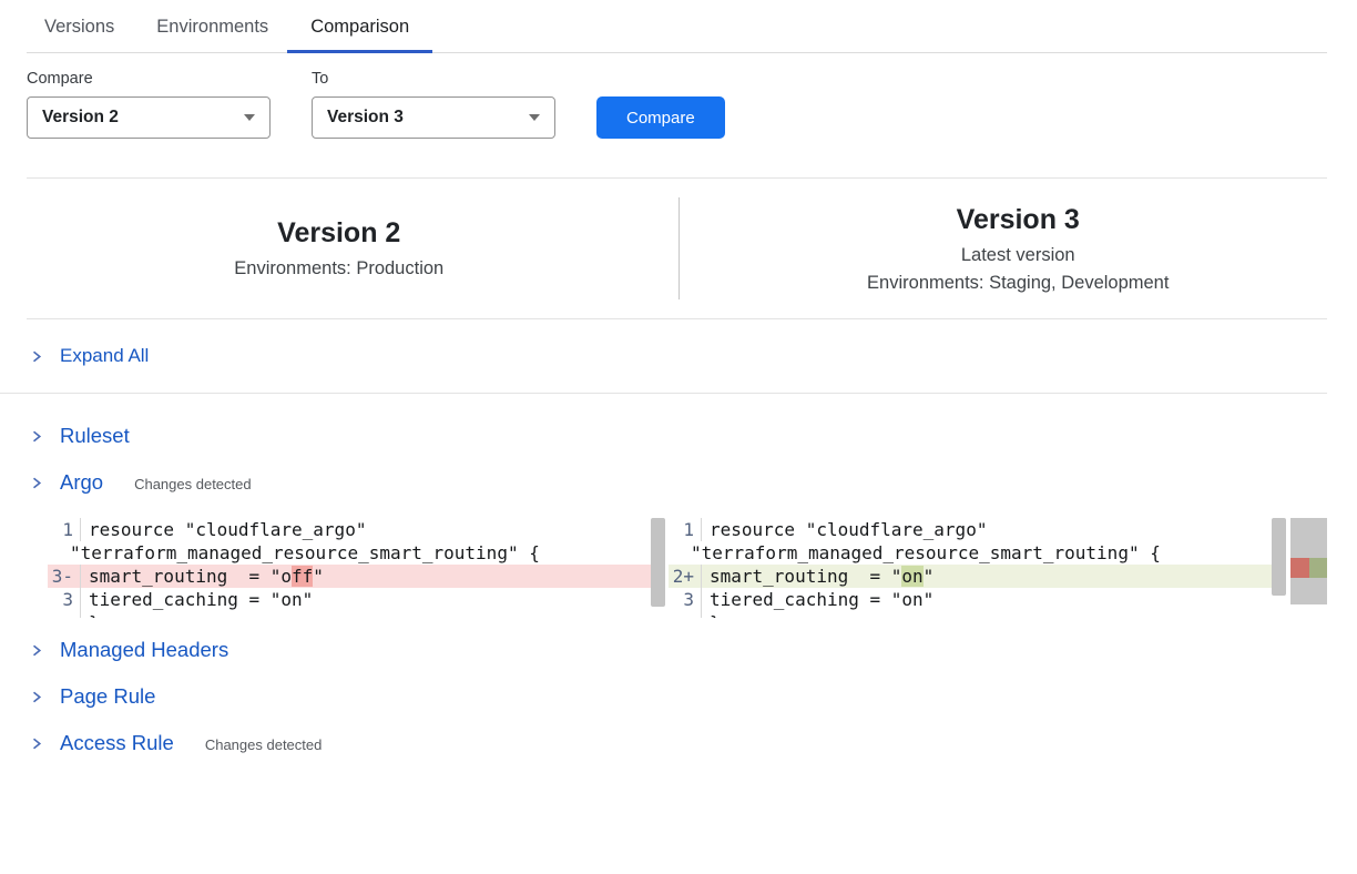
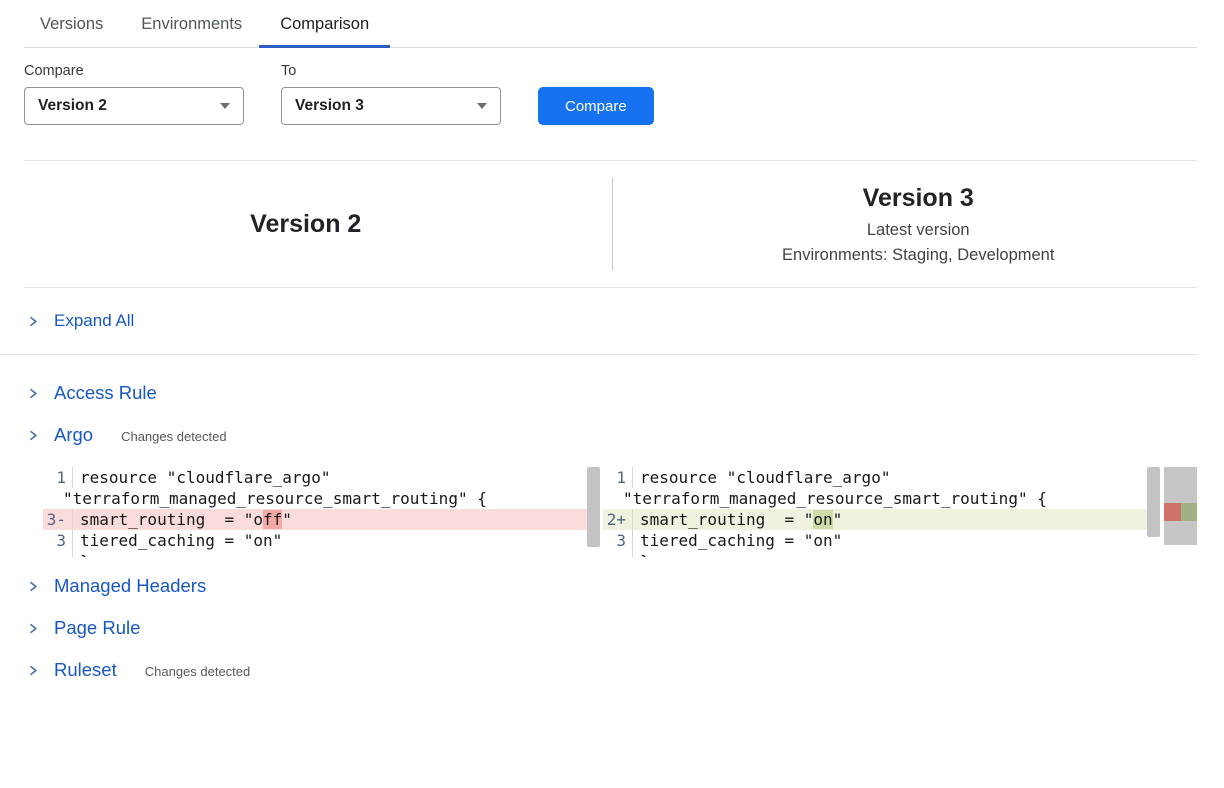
  Versions
  Environments
  Comparison
  Compare
  Version 2
  To
  Version 3
  Compare
  Version 2
- Environments: Production
  Version 3
  Latest version
  Environments: Staging, Development
  Expand All
- Ruleset
+ Access Rule
  Argo
  Changes detected
  1
  resource "cloudflare_argo"
  "terraform_managed_resource_smart_routing" {
  3-
  smart_routing = "off"
  3
  tiered_caching = "on"
  1
  resource "cloudflare_argo"
  "terraform_managed_resource_smart_routing" {
  2+
  smart_routing = "on"
  3
  tiered_caching = "on"
  Managed Headers
  Page Rule
- Access Rule
+ Ruleset
  Changes detected
